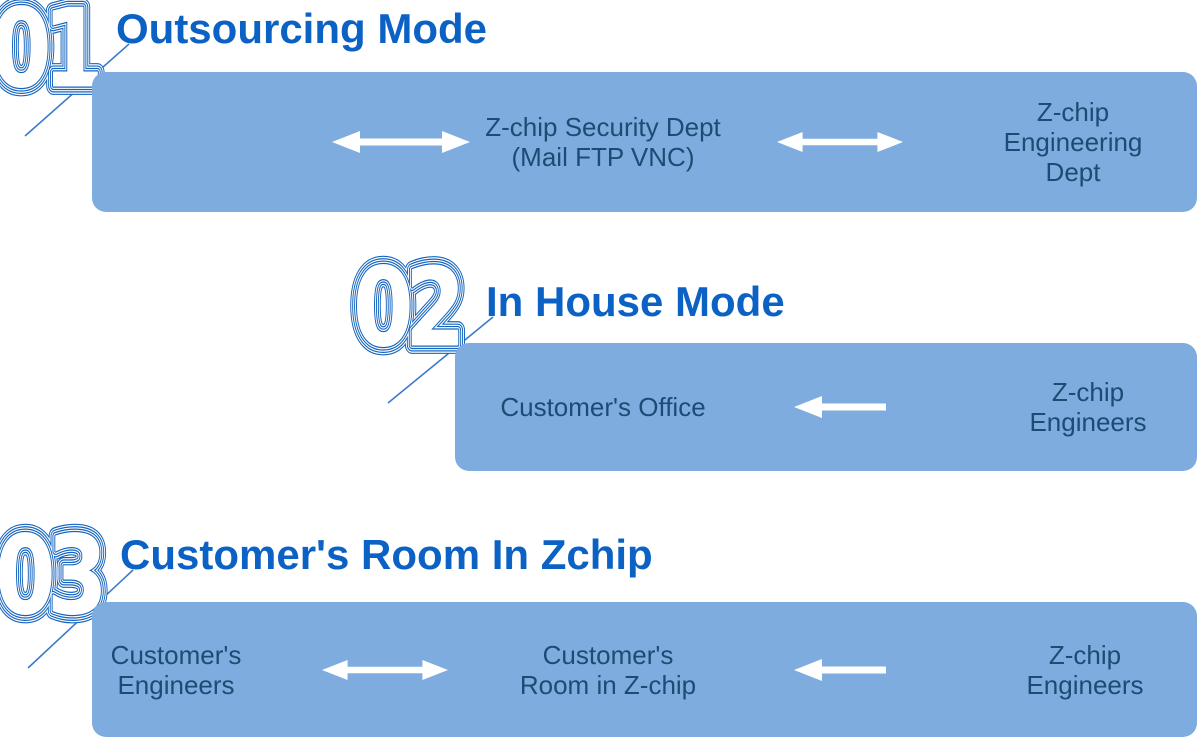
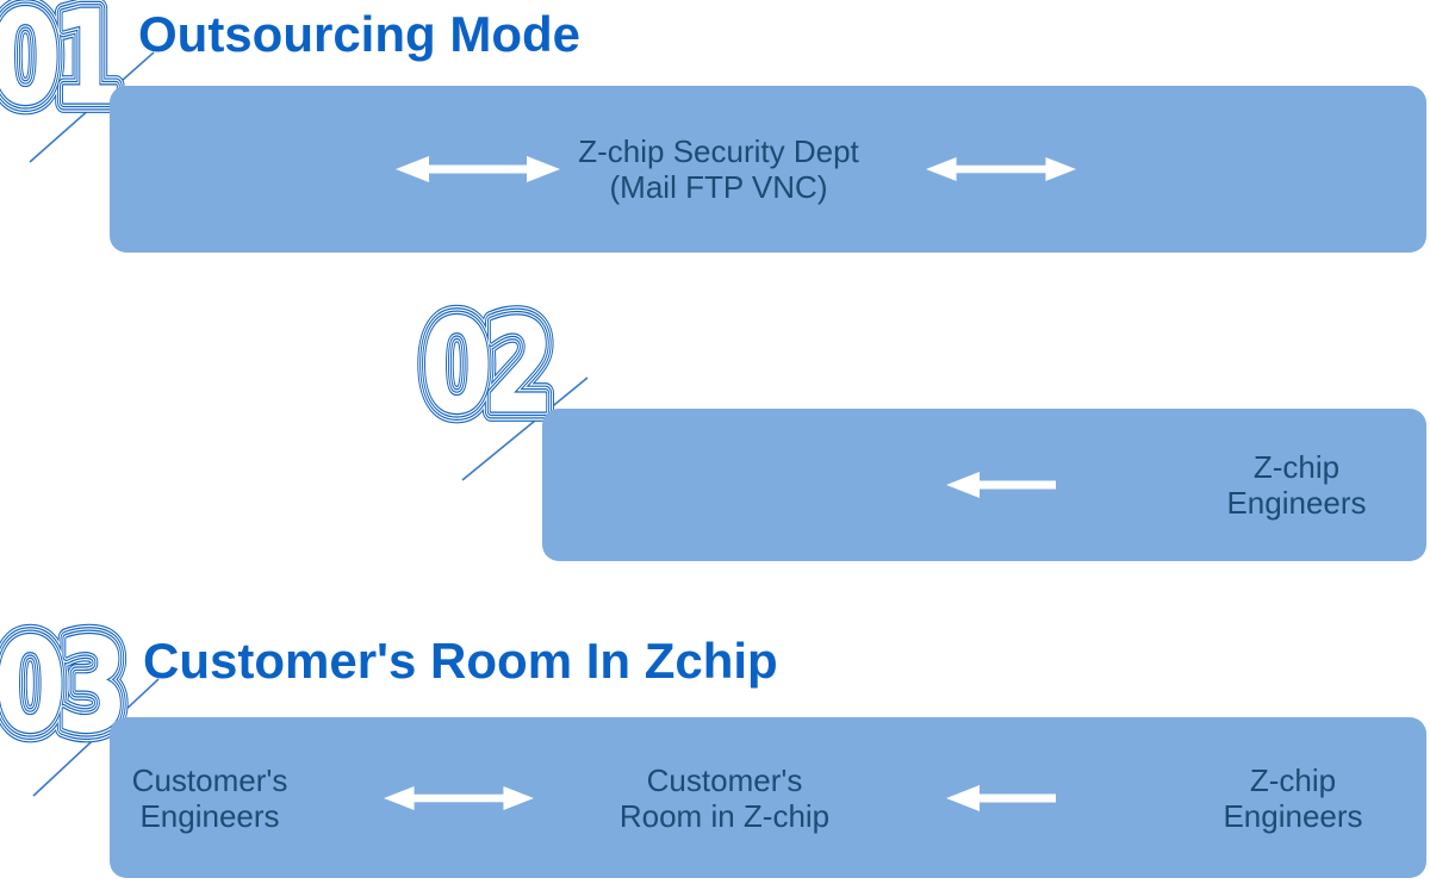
  Outsourcing Mode
  Z-chip Security Dept
  (Mail FTP VNC)
- Z-chip Engineering
- Dept
- In House Mode
- Customer's Office
  Z-chip Engineers
  Customer's Room In Zchip
  Customer's
  Engineers
  Customer's
  Room in Z-chip
  Z-chip Engineers
